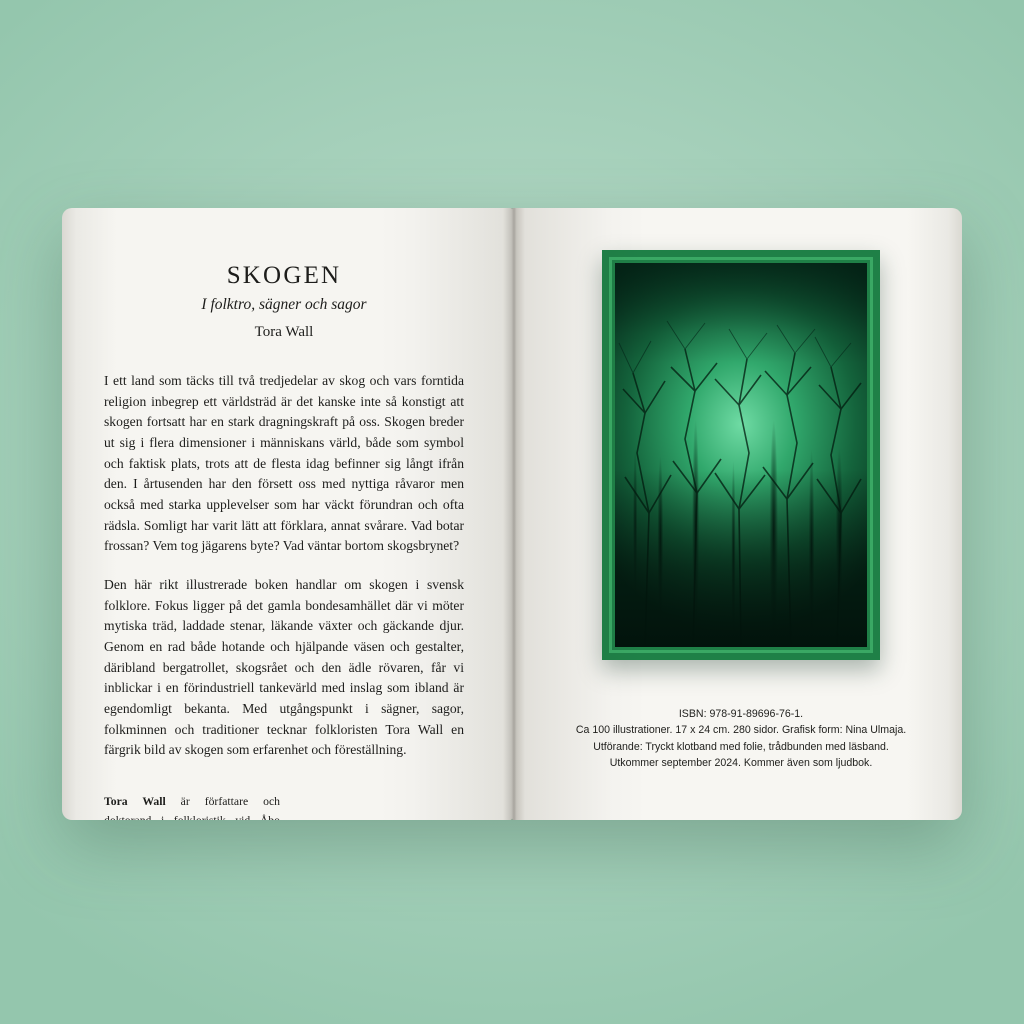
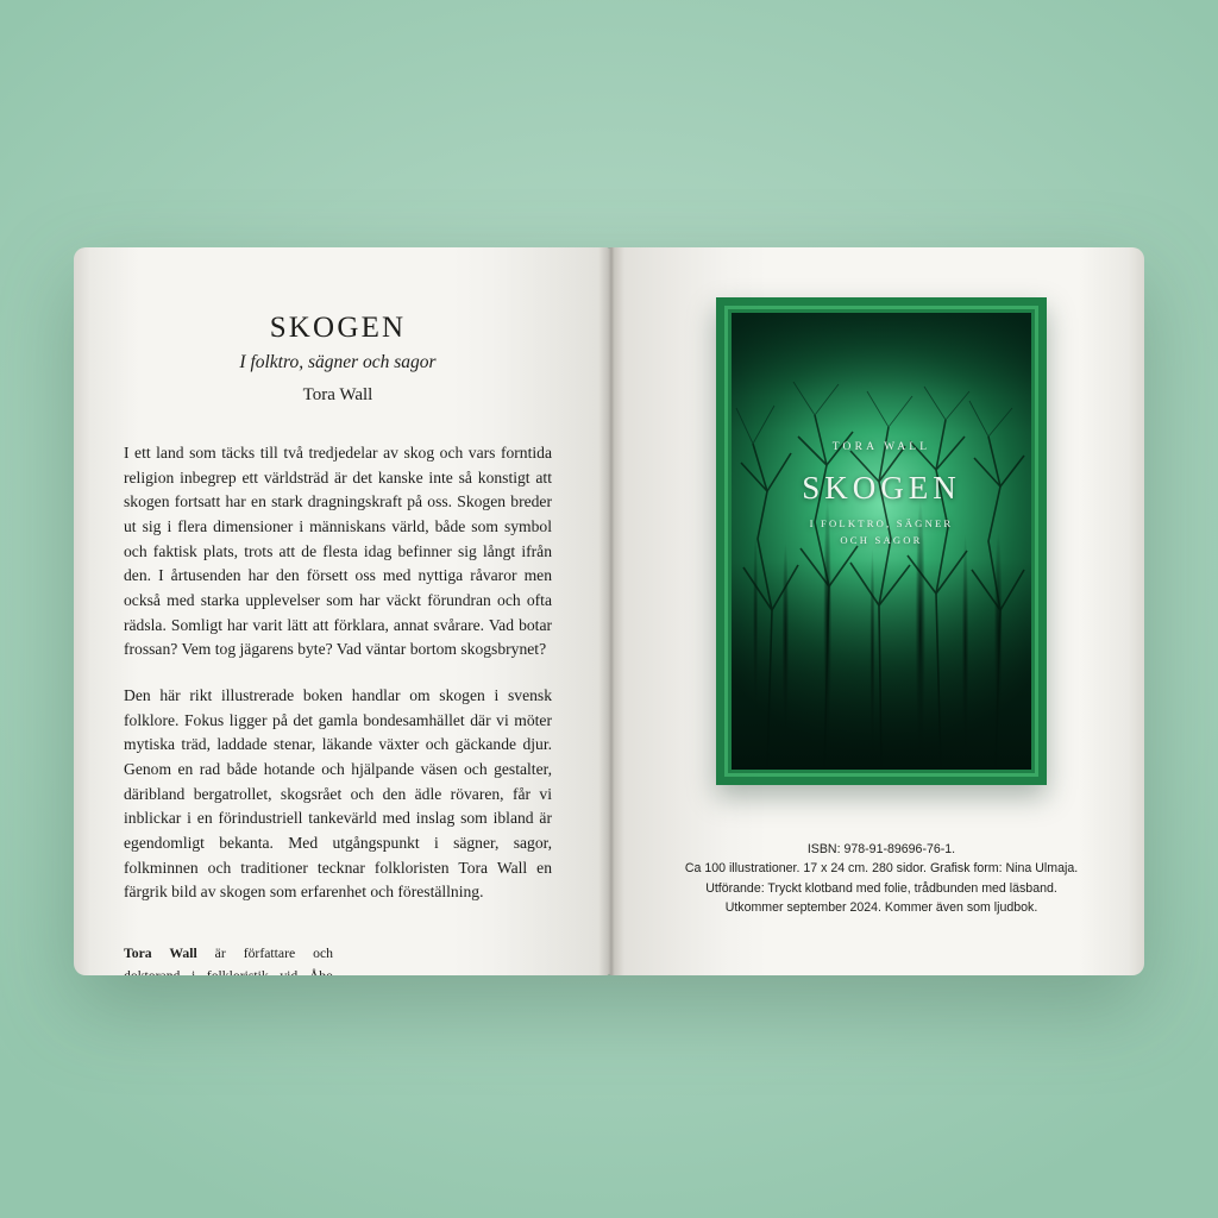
+ TORA WALL
+ SKOGEN
+ I FOLKTRO, SÄGNER
+ OCH SAGOR
